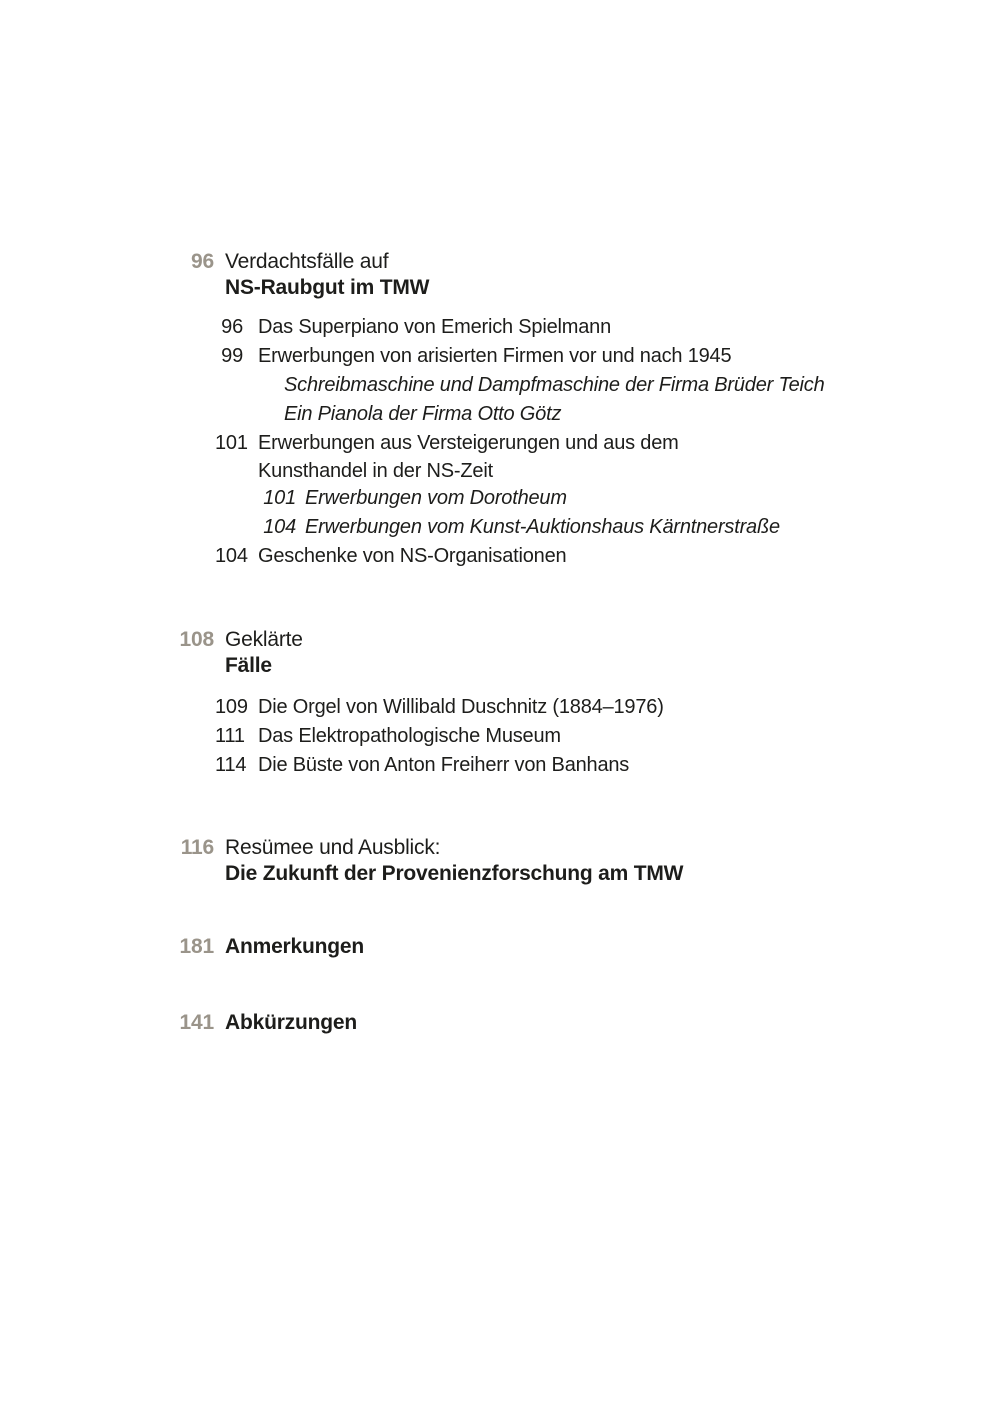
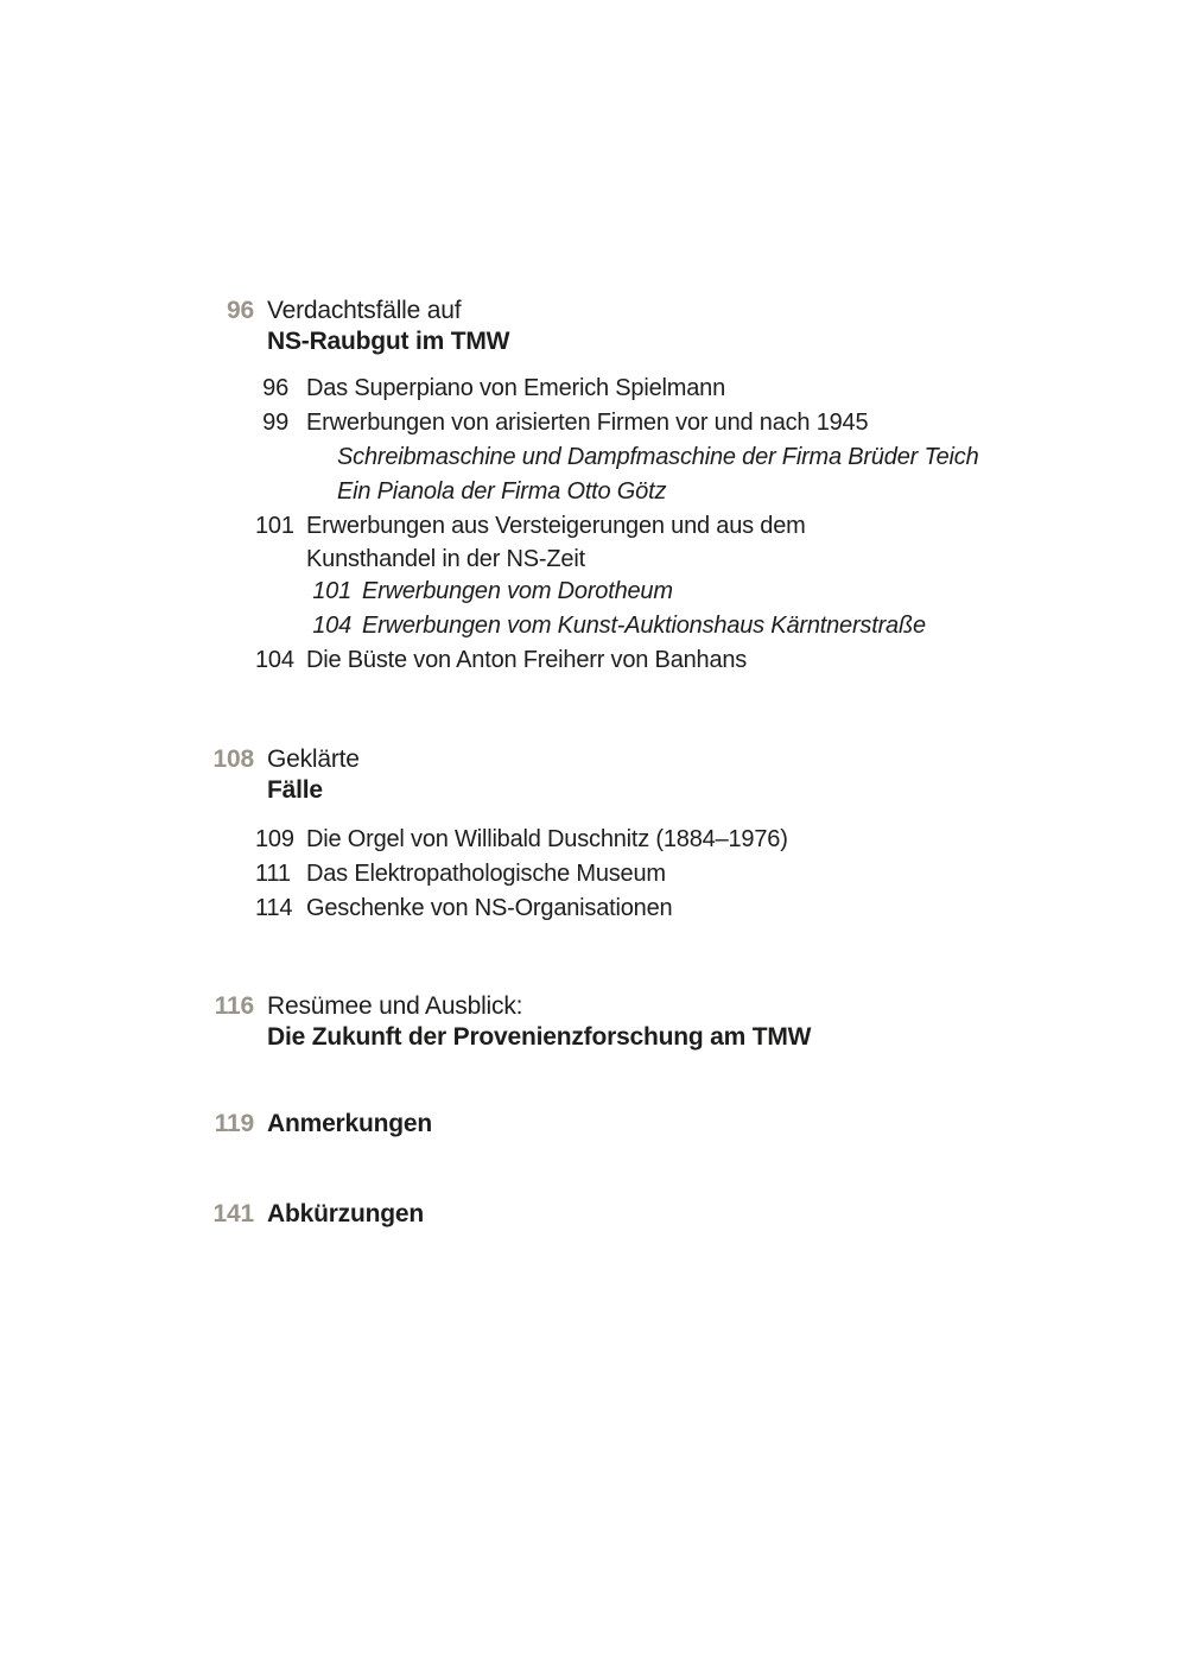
  96
  Verdachtsfälle auf
  NS-Raubgut im TMW
  96
  Das Superpiano von Emerich Spielmann
  99
  Erwerbungen von arisierten Firmen vor und nach 1945
  Schreibmaschine und Dampfmaschine der Firma Brüder Teich
  Ein Pianola der Firma Otto Götz
  101
  Erwerbungen aus Versteigerungen und aus dem
  Kunsthandel in der NS-Zeit
  101
  Erwerbungen vom Dorotheum
  104
  Erwerbungen vom Kunst-Auktionshaus Kärntnerstraße
  104
- Geschenke von NS-Organisationen
+ Die Büste von Anton Freiherr von Banhans
  108
  Geklärte
  Fälle
  109
  Die Orgel von Willibald Duschnitz (1884–1976)
  111
  Das Elektropathologische Museum
  114
- Die Büste von Anton Freiherr von Banhans
+ Geschenke von NS-Organisationen
  116
  Resümee und Ausblick:
  Die Zukunft der Provenienzforschung am TMW
- 181
+ 119
  Anmerkungen
  141
  Abkürzungen
